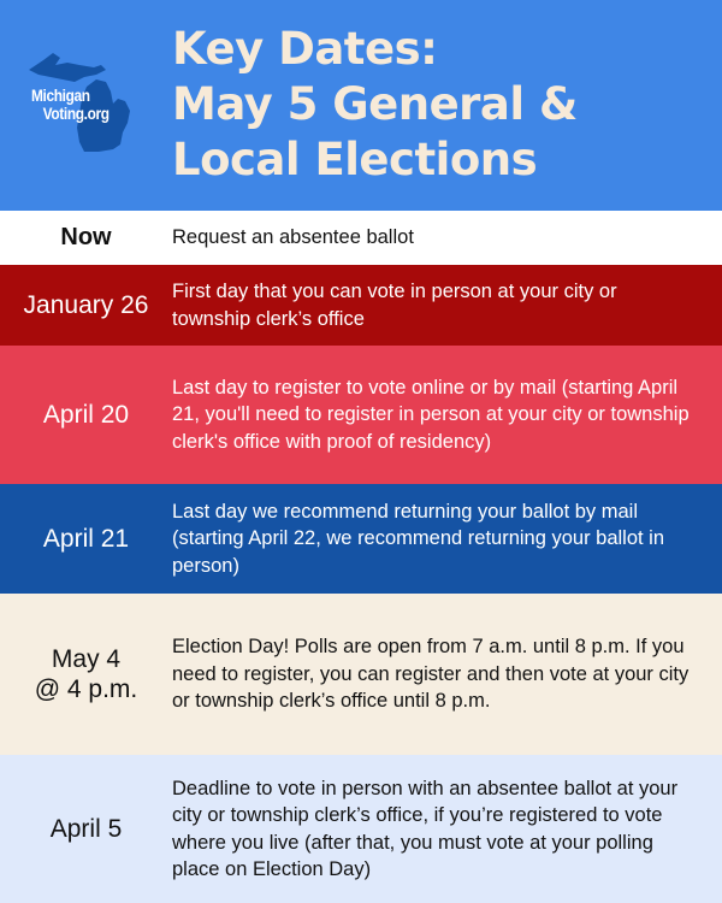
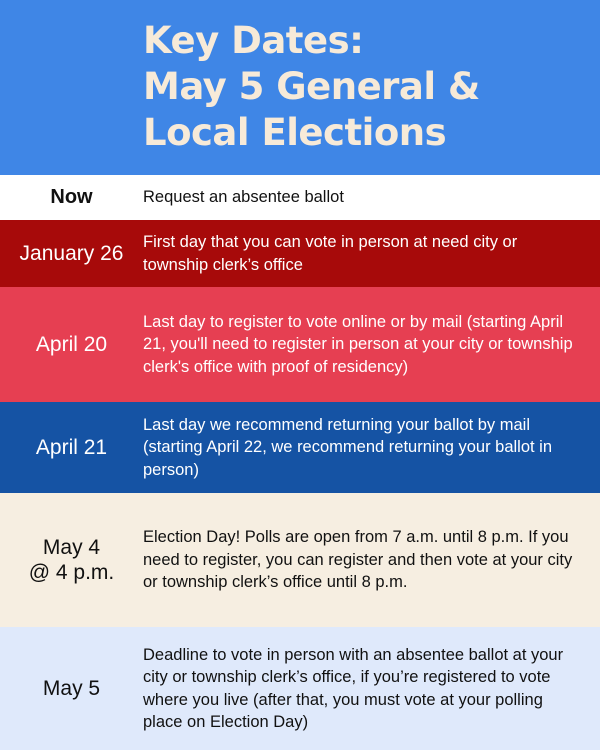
- Michigan
- Voting.org
  Key Dates:
  May 5 General &
  Local Elections
  Now
  Request an absentee ballot
  January 26
- First day that you can vote in person at your city or township clerk’s office
+ First day that you can vote in person at need city or township clerk’s office
  April 20
  Last day to register to vote online or by mail (starting April 21, you'll need to register in person at your city or township clerk's office with proof of residency)
  April 21
  Last day we recommend returning your ballot by mail (starting April 22, we recommend returning your ballot in person)
  May 4
  @ 4 p.m.
  Election Day! Polls are open from 7 a.m. until 8 p.m. If you need to register, you can register and then vote at your city or township clerk’s office until 8 p.m.
- April 5
+ May 5
  Deadline to vote in person with an absentee ballot at your city or township clerk’s office, if you’re registered to vote where you live (after that, you must vote at your polling place on Election Day)
